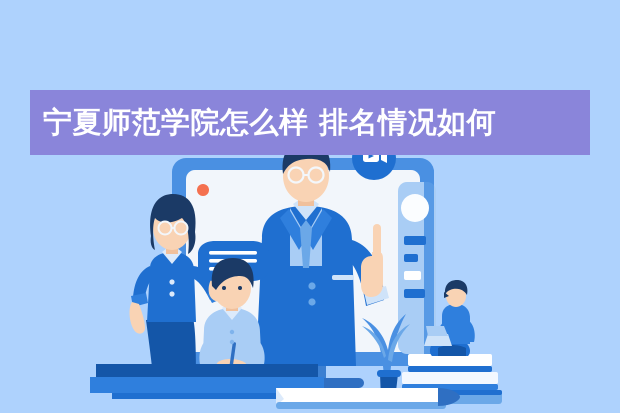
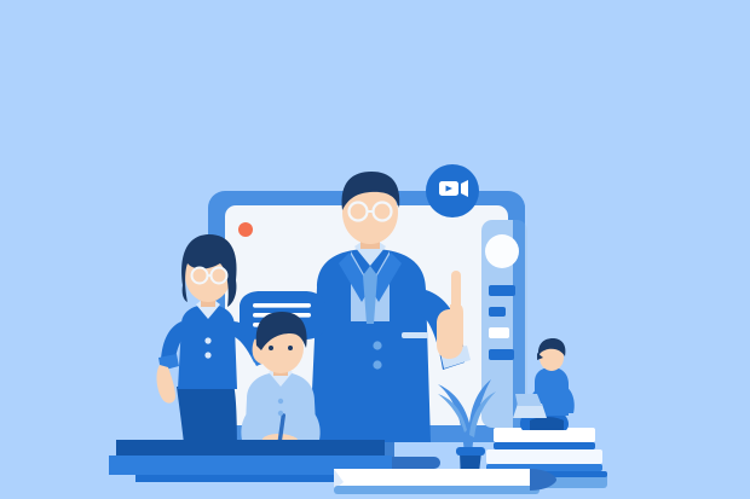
- 宁夏师范学院怎么样 排名情况如何
